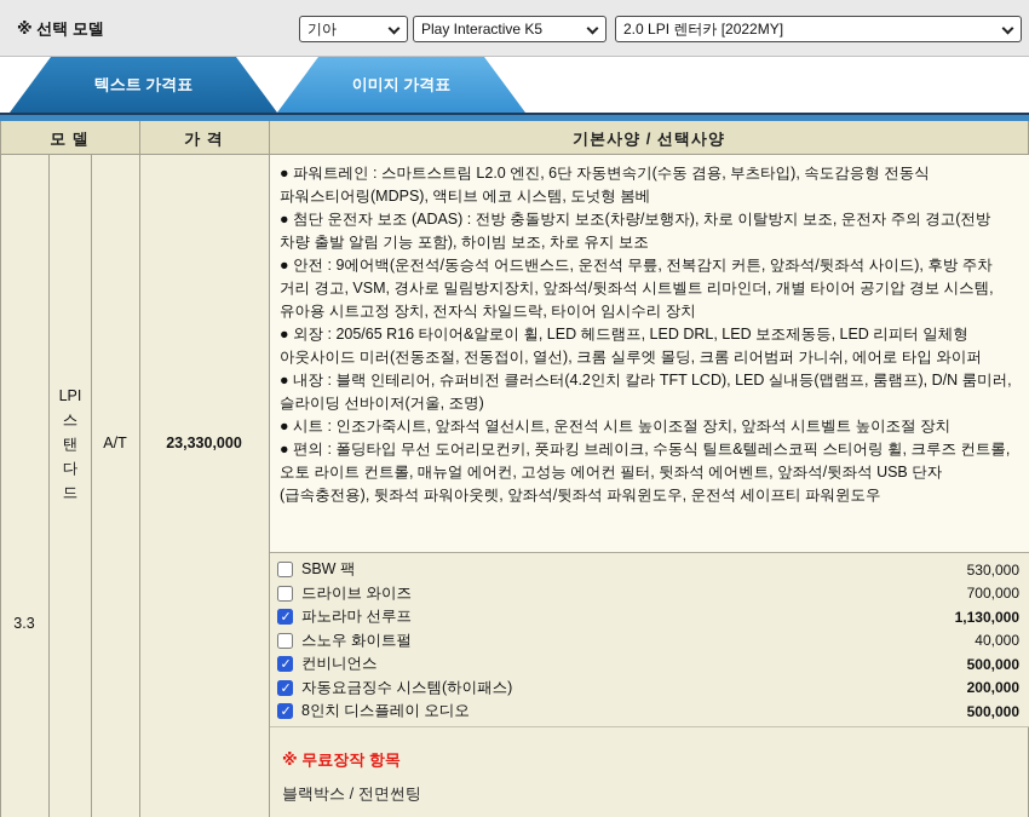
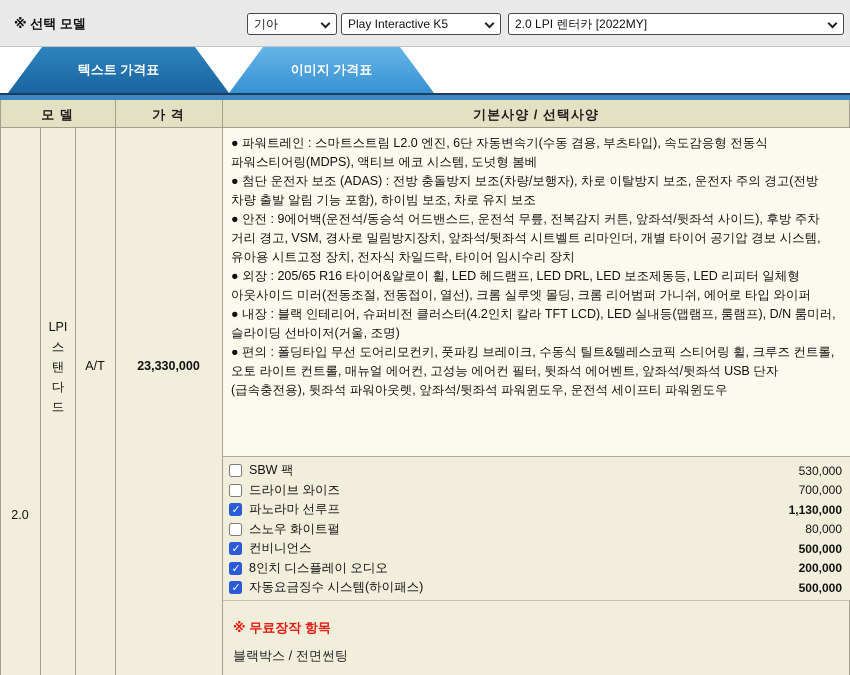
  ※ 선택 모델
  기아
  Play Interactive K5
  2.0 LPI 렌터카 [2022MY]
  텍스트 가격표
  이미지 가격표
  모 델
  가 격
  기본사양 / 선택사양
- 3.3
+ 2.0
  LPI
  스
  탠
  다
  드
  A/T
  23,330,000
  ● 파워트레인 : 스마트스트림 L2.0 엔진, 6단 자동변속기(수동 겸용, 부츠타입), 속도감응형 전동식 파워스티어링(MDPS), 액티브 에코 시스템, 도넛형 봄베
  ● 첨단 운전자 보조 (ADAS) : 전방 충돌방지 보조(차량/보행자), 차로 이탈방지 보조, 운전자 주의 경고(전방 차량 출발 알림 기능 포함), 하이빔 보조, 차로 유지 보조
  ● 안전 : 9에어백(운전석/동승석 어드밴스드, 운전석 무릎, 전복감지 커튼, 앞좌석/뒷좌석 사이드), 후방 주차 거리 경고, VSM, 경사로 밀림방지장치, 앞좌석/뒷좌석 시트벨트 리마인더, 개별 타이어 공기압 경보 시스템, 유아용 시트고정 장치, 전자식 차일드락, 타이어 임시수리 장치
  ● 외장 : 205/65 R16 타이어&알로이 휠, LED 헤드램프, LED DRL, LED 보조제동등, LED 리피터 일체형 아웃사이드 미러(전동조절, 전동접이, 열선), 크롬 실루엣 몰딩, 크롬 리어범퍼 가니쉬, 에어로 타입 와이퍼
  ● 내장 : 블랙 인테리어, 슈퍼비전 클러스터(4.2인치 칼라 TFT LCD), LED 실내등(맵램프, 룸램프), D/N 룸미러, 슬라이딩 선바이저(거울, 조명)
- ● 시트 : 인조가죽시트, 앞좌석 열선시트, 운전석 시트 높이조절 장치, 앞좌석 시트벨트 높이조절 장치
  ● 편의 : 폴딩타입 무선 도어리모컨키, 풋파킹 브레이크, 수동식 틸트&텔레스코픽 스티어링 휠, 크루즈 컨트롤, 오토 라이트 컨트롤, 매뉴얼 에어컨, 고성능 에어컨 필터, 뒷좌석 에어벤트, 앞좌석/뒷좌석 USB 단자(급속충전용), 뒷좌석 파워아웃렛, 앞좌석/뒷좌석 파워윈도우, 운전석 세이프티 파워윈도우
  SBW 팩
  530,000
  드라이브 와이즈
  700,000
  파노라마 선루프
  1,130,000
  스노우 화이트펄
- 40,000
+ 80,000
  컨비니언스
  500,000
- 자동요금징수 시스템(하이패스)
+ 8인치 디스플레이 오디오
  200,000
- 8인치 디스플레이 오디오
+ 자동요금징수 시스템(하이패스)
  500,000
  ※ 무료장작 항목
  블랙박스 / 전면썬팅
